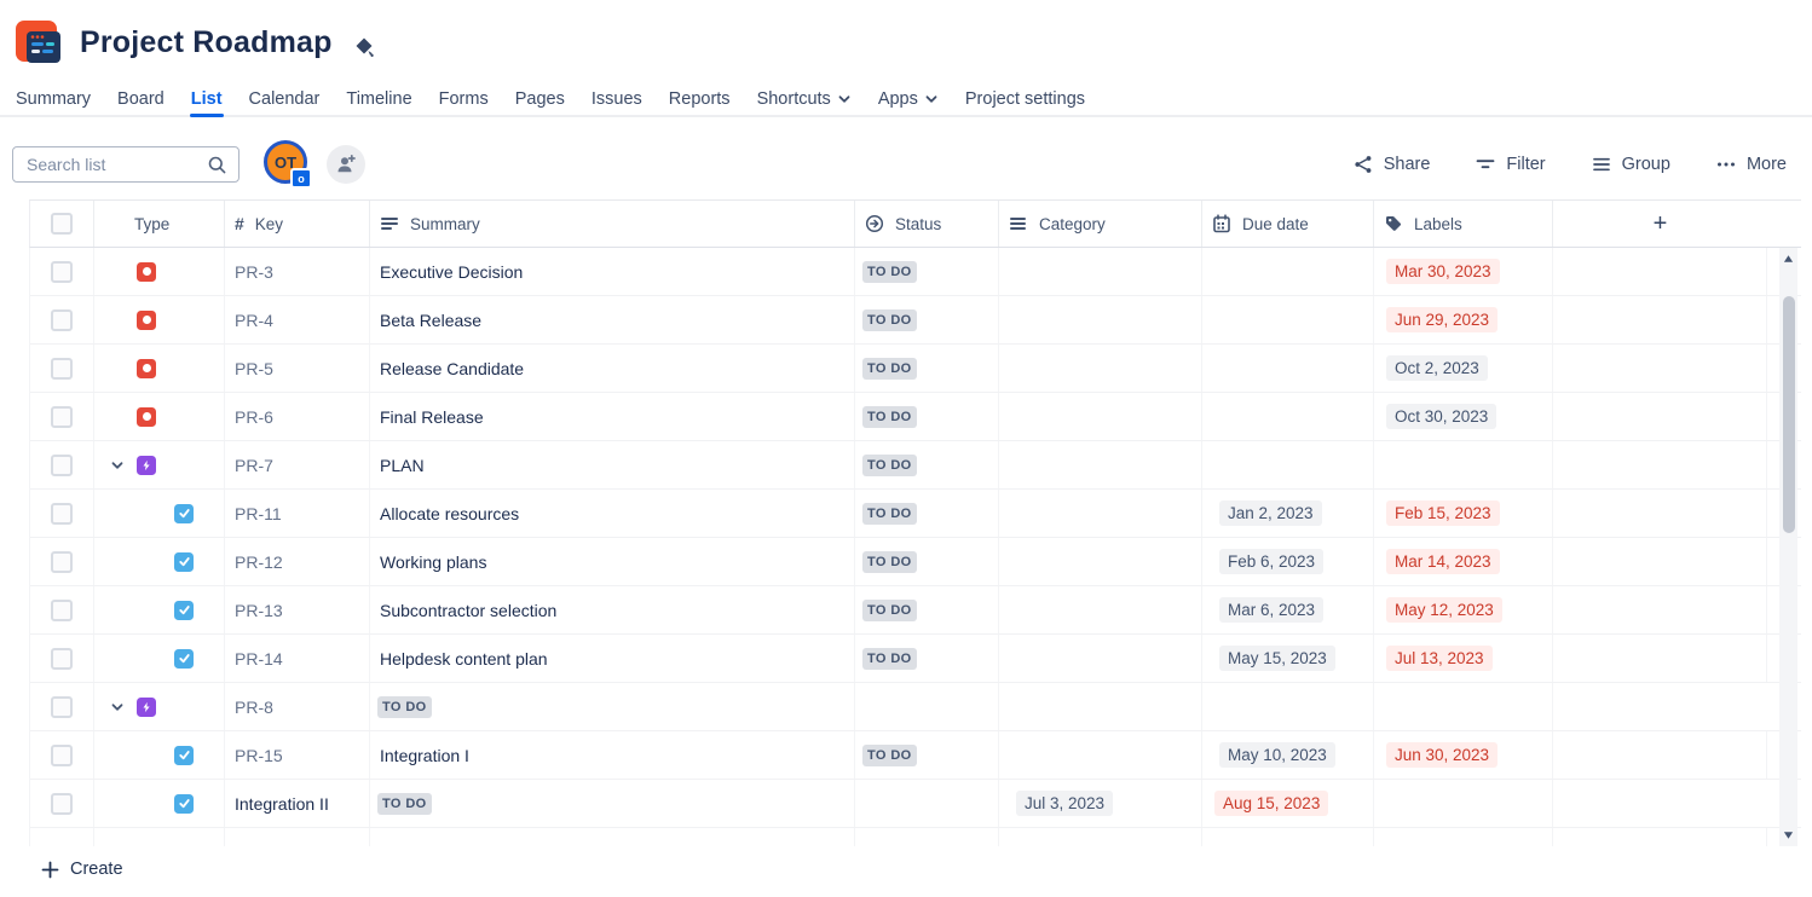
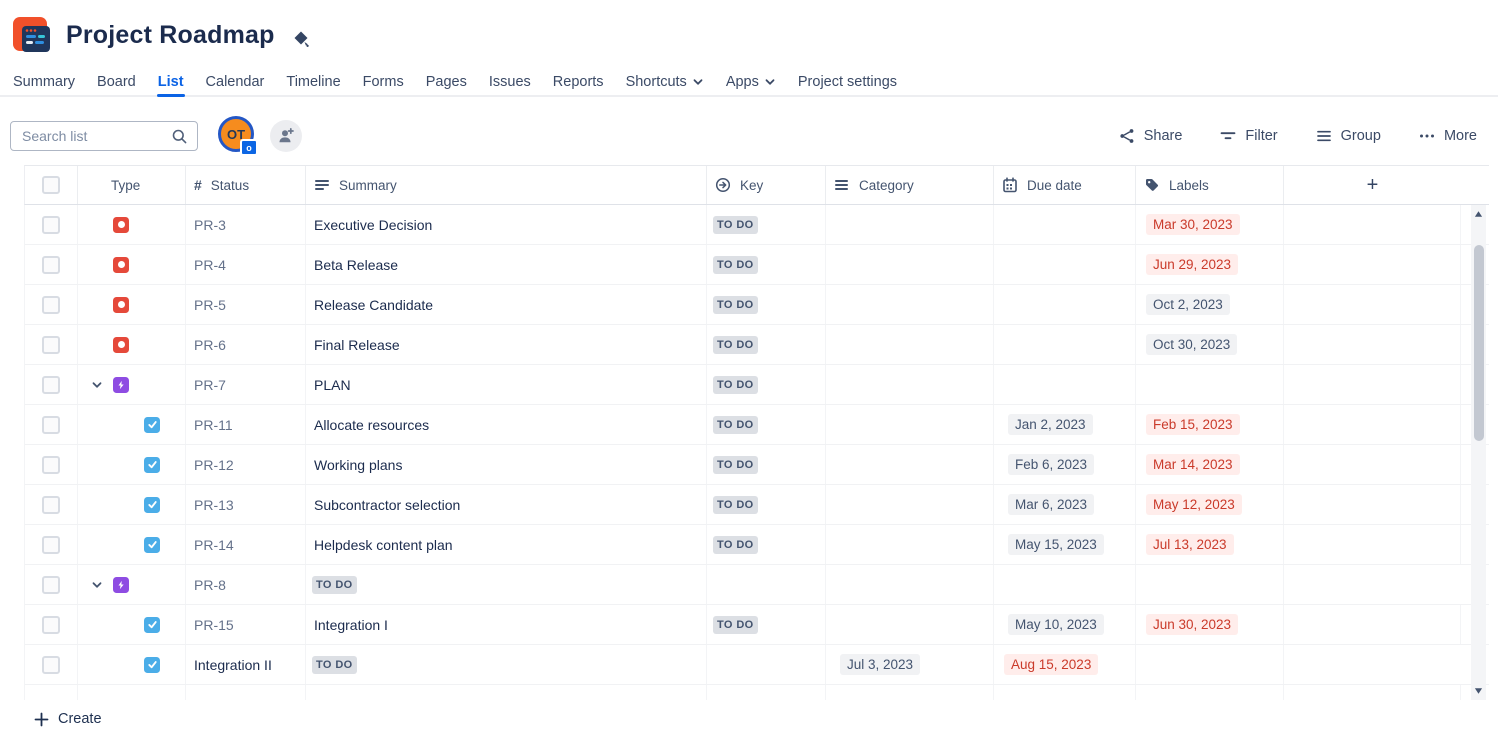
  Project Roadmap
  Summary
  Board
  List
  Calendar
  Timeline
  Forms
  Pages
  Issues
  Reports
  Shortcuts
  Apps
  Project settings
  Search list
  OT
  o
  Share
  Filter
  Group
  More
  Type
  #
- Key
+ Status
  Summary
- Status
+ Key
  Category
  Due date
  Labels
  +
  PR-3
  Executive Decision
  TO DO
  Mar 30, 2023
  PR-4
  Beta Release
  TO DO
  Jun 29, 2023
  PR-5
  Release Candidate
  TO DO
  Oct 2, 2023
  PR-6
  Final Release
  TO DO
  Oct 30, 2023
  PR-7
  PLAN
  TO DO
  PR-11
  Allocate resources
  TO DO
  Jan 2, 2023
  Feb 15, 2023
  PR-12
  Working plans
  TO DO
  Feb 6, 2023
  Mar 14, 2023
  PR-13
  Subcontractor selection
  TO DO
  Mar 6, 2023
  May 12, 2023
  PR-14
  Helpdesk content plan
  TO DO
  May 15, 2023
  Jul 13, 2023
  PR-8
  TO DO
  PR-15
  Integration I
  TO DO
  May 10, 2023
  Jun 30, 2023
  Integration II
  TO DO
  Jul 3, 2023
  Aug 15, 2023
  Create
